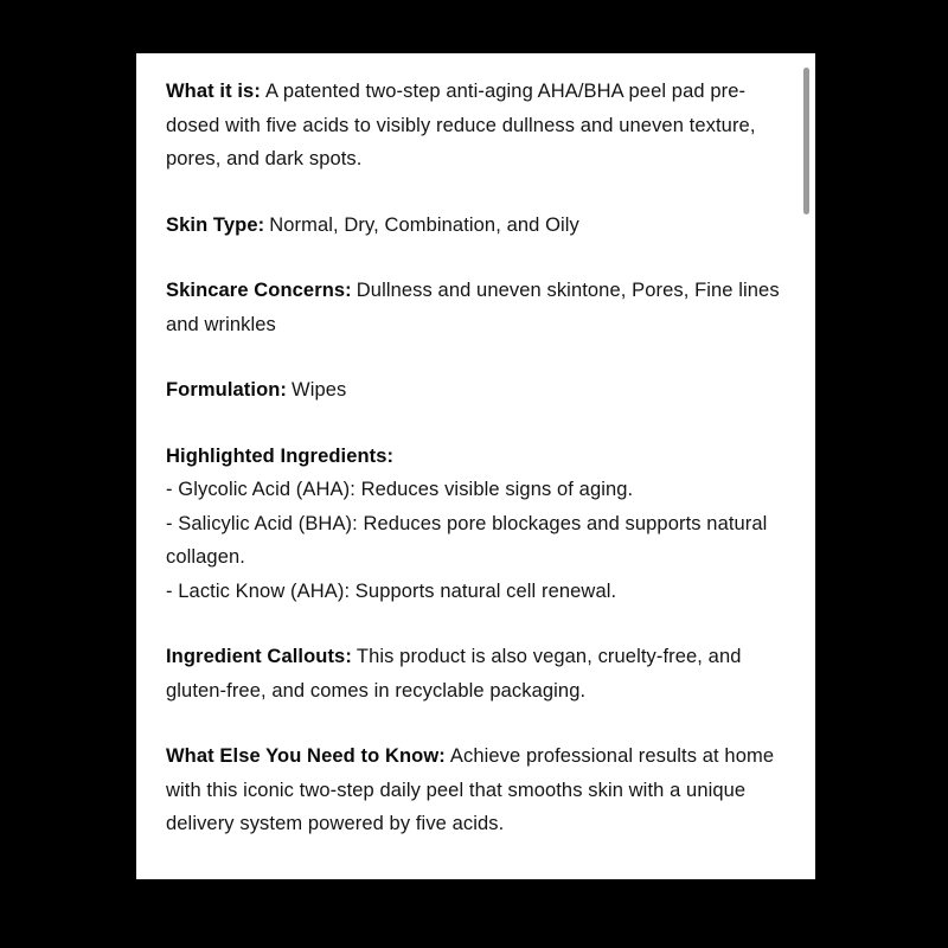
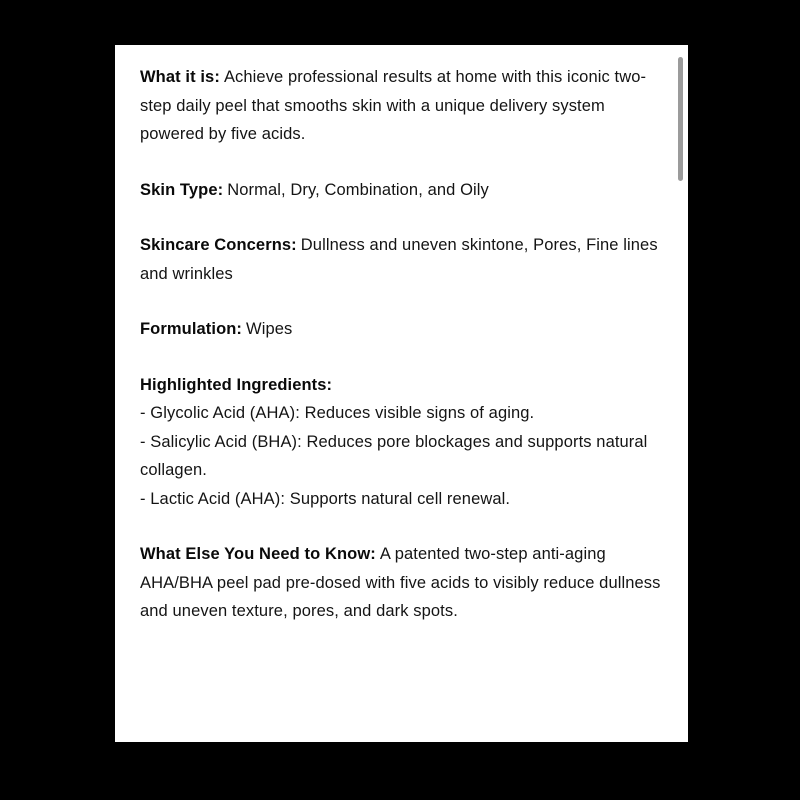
- What it is: A patented two-step anti-aging AHA/BHA peel pad pre-dosed with five acids to visibly reduce dullness and uneven texture, pores, and dark spots.
+ What it is: Achieve professional results at home with this iconic two-step daily peel that smooths skin with a unique delivery system powered by five acids.
  Skin Type: Normal, Dry, Combination, and Oily
  Skincare Concerns: Dullness and uneven skintone, Pores, Fine lines and wrinkles
  Formulation: Wipes
  Highlighted Ingredients:
  - Glycolic Acid (AHA): Reduces visible signs of aging.
  - Salicylic Acid (BHA): Reduces pore blockages and supports natural collagen.
- - Lactic Know (AHA): Supports natural cell renewal.
+ - Lactic Acid (AHA): Supports natural cell renewal.
- Ingredient Callouts: This product is also vegan, cruelty-free, and gluten-free, and comes in recyclable packaging.
- What Else You Need to Know: Achieve professional results at home with this iconic two-step daily peel that smooths skin with a unique delivery system powered by five acids.
+ What Else You Need to Know: A patented two-step anti-aging AHA/BHA peel pad pre-dosed with five acids to visibly reduce dullness and uneven texture, pores, and dark spots.
